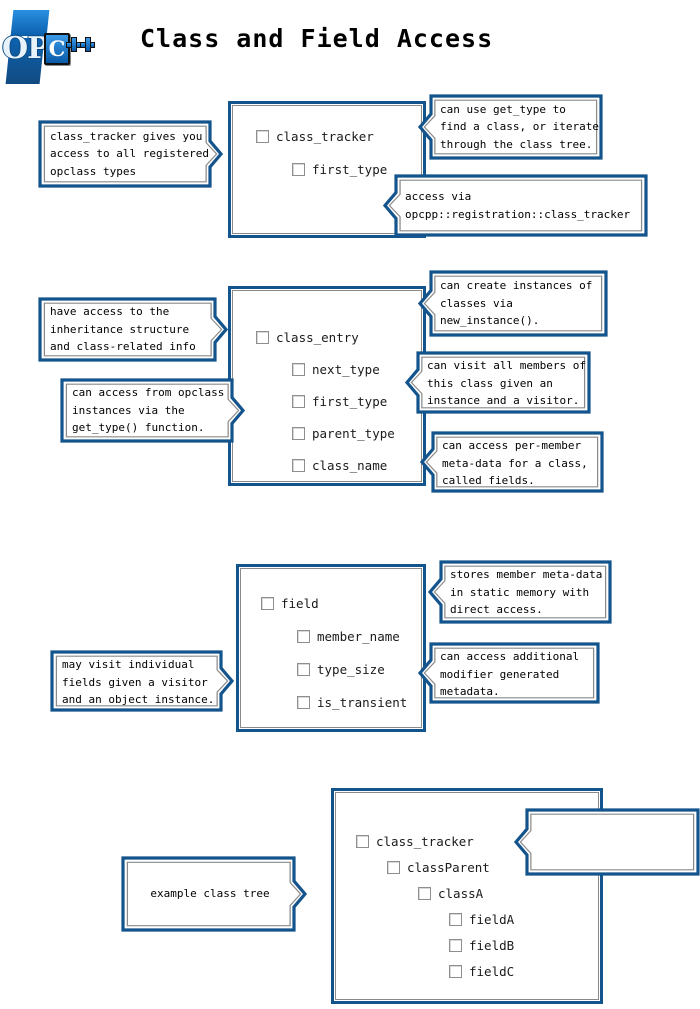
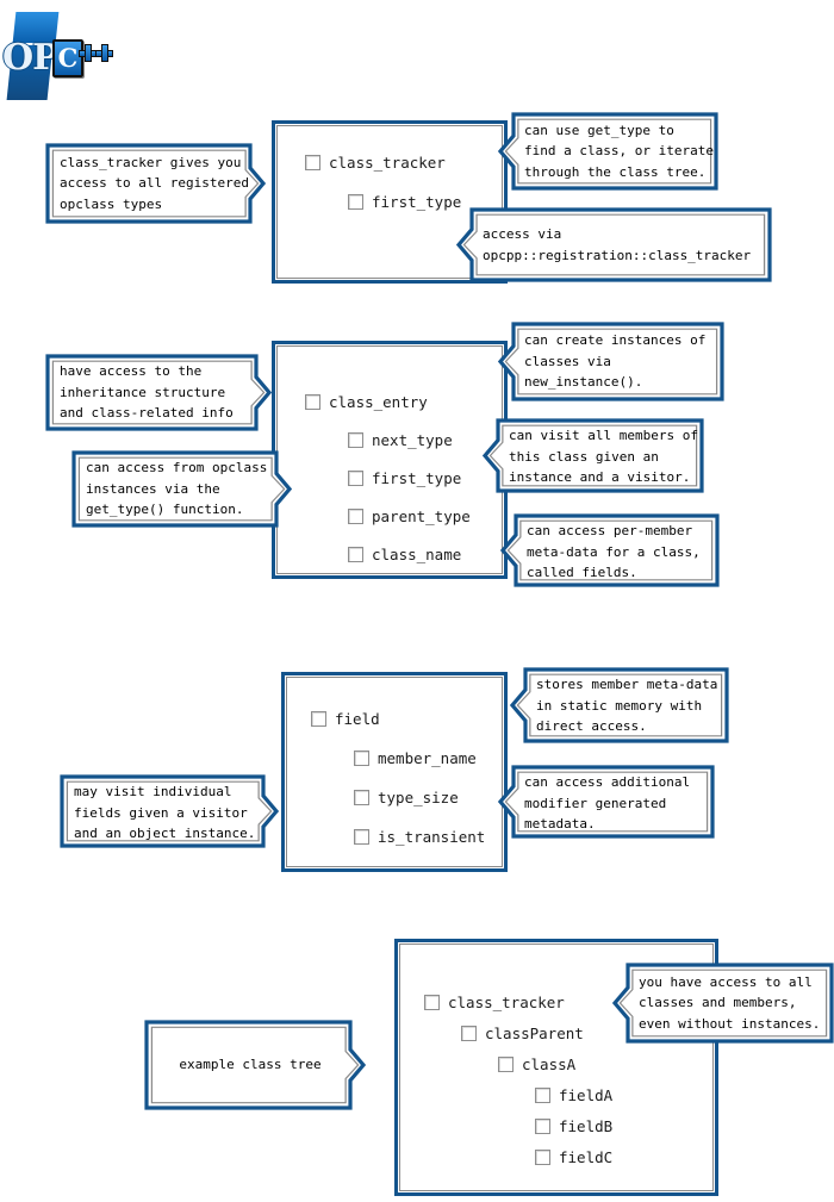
  OP
  C
- Class and Field Access
  class_tracker
  first_type
  class_tracker gives you
  access to all registered
  opclass types
  can use get_type to
  find a class, or iterate
  through the class tree.
  access via
  opcpp::registration::class_tracker
  class_entry
  next_type
  first_type
  parent_type
  class_name
  have access to the
  inheritance structure
  and class-related info
  can access from opclass
  instances via the
  get_type() function.
  can create instances of
  classes via
  new_instance().
  can visit all members of
  this class given an
  instance and a visitor.
  can access per-member
  meta-data for a class,
  called fields.
  field
  member_name
  type_size
  is_transient
  may visit individual
  fields given a visitor
  and an object instance.
  stores member meta-data
  in static memory with
  direct access.
  can access additional
  modifier generated
  metadata.
  class_tracker
  classParent
  classA
  fieldA
  fieldB
  fieldC
  example class tree
+ you have access to all
+ classes and members,
+ even without instances.
